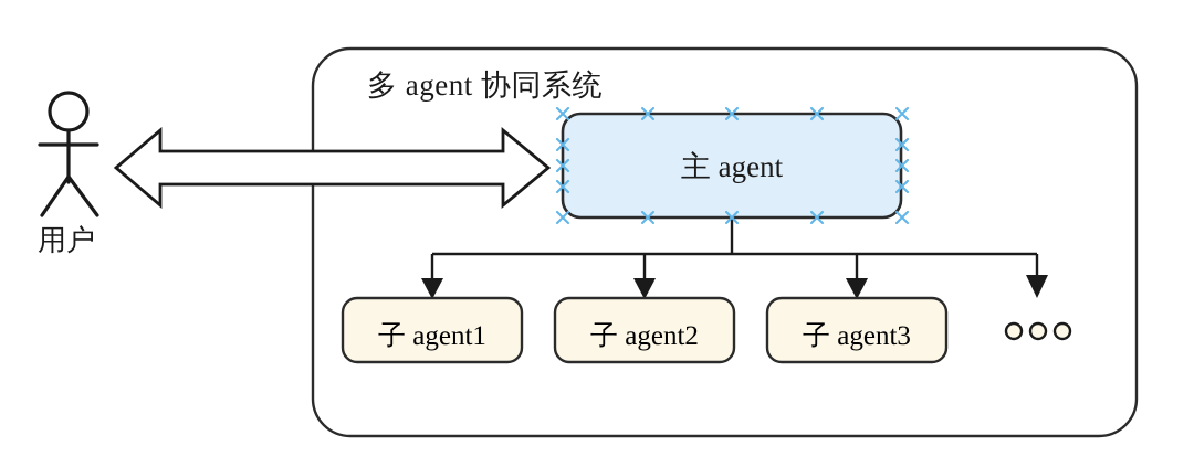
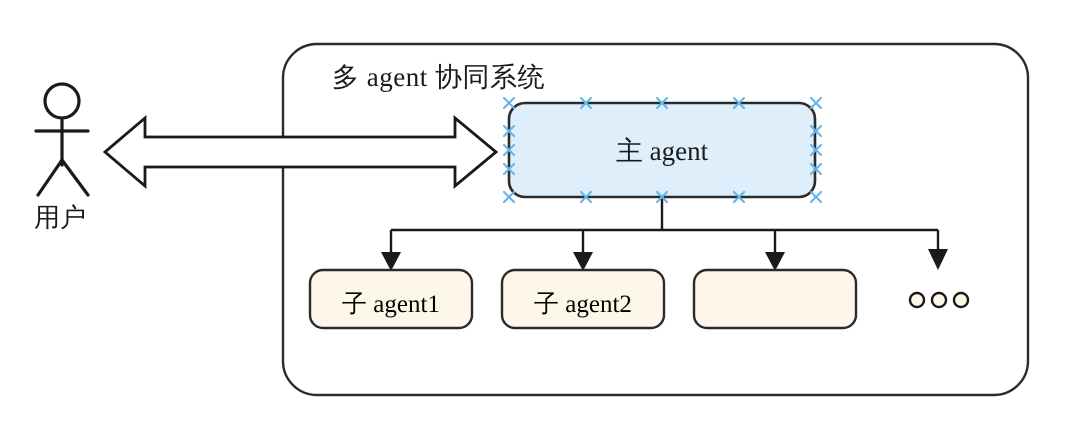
  多 agent 协同系统
  用户
  主 agent
  子 agent1
  子 agent2
- 子 agent3
